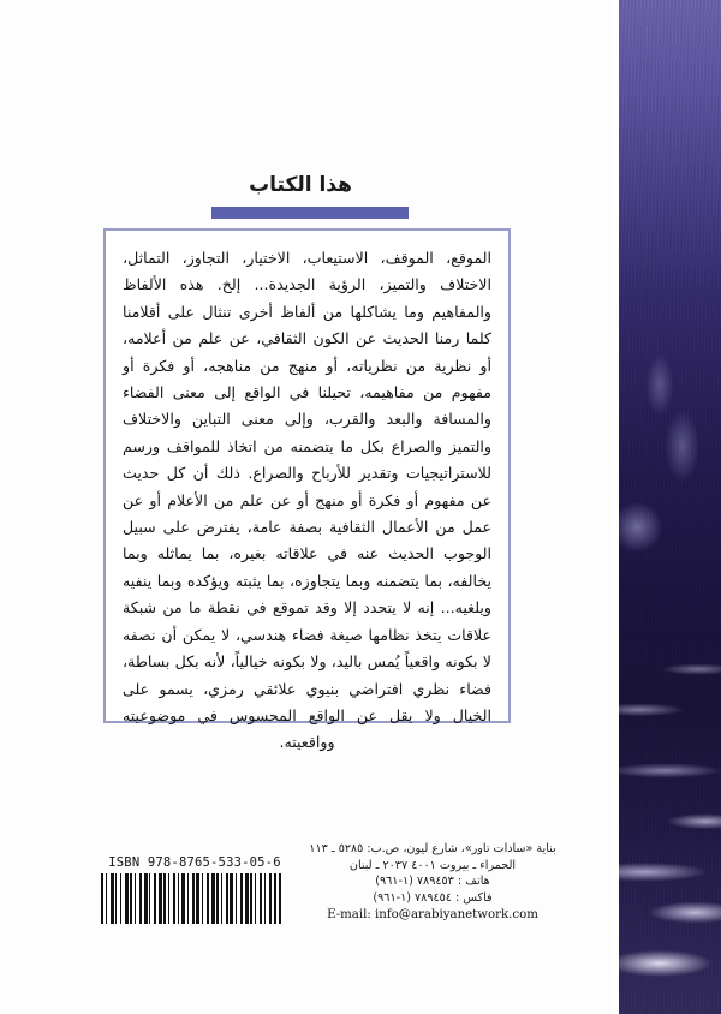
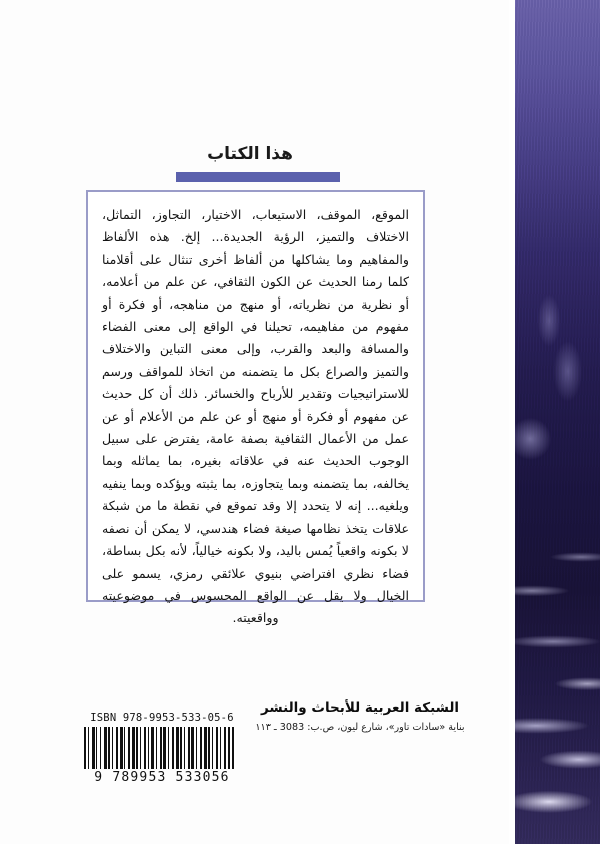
  هذا الكتاب
- الموقع، الموقف، الاستيعاب، الاختيار، التجاوز، التماثل، الاختلاف والتميز، الرؤية الجديدة... إلخ. هذه الألفاظ والمفاهيم وما يشاكلها من ألفاظ أخرى تنثال على أقلامنا كلما رمنا الحديث عن الكون الثقافي، عن علم من أعلامه، أو نظرية من نظرياته، أو منهج من مناهجه، أو فكرة أو مفهوم من مفاهيمه، تحيلنا في الواقع إلى معنى الفضاء والمسافة والبعد والقرب، وإلى معنى التباين والاختلاف والتميز والصراع بكل ما يتضمنه من اتخاذ للمواقف ورسم للاستراتيجيات وتقدير للأرباح والصراع. ذلك أن كل حديث عن مفهوم أو فكرة أو منهج أو عن علم من الأعلام أو عن عمل من الأعمال الثقافية بصفة عامة، يفترض على سبيل الوجوب الحديث عنه في علاقاته بغيره، بما يماثله وبما يخالفه، بما يتضمنه وبما يتجاوزه، بما يثبته ويؤكده وبما ينفيه ويلغيه... إنه لا يتحدد إلا وقد تموقع في نقطة ما من شبكة علاقات يتخذ نظامها صيغة فضاء هندسي، لا يمكن أن نصفه لا بكونه واقعياً يُمس باليد، ولا بكونه خيالياً، لأنه بكل بساطة، فضاء نظري افتراضي بنيوي علائقي رمزي، يسمو على الخيال ولا يقل عن الواقع المحسوس في موضوعيته وواقعيته.
+ الموقع، الموقف، الاستيعاب، الاختيار، التجاوز، التماثل، الاختلاف والتميز، الرؤية الجديدة... إلخ. هذه الألفاظ والمفاهيم وما يشاكلها من ألفاظ أخرى تنثال على أقلامنا كلما رمنا الحديث عن الكون الثقافي، عن علم من أعلامه، أو نظرية من نظرياته، أو منهج من مناهجه، أو فكرة أو مفهوم من مفاهيمه، تحيلنا في الواقع إلى معنى الفضاء والمسافة والبعد والقرب، وإلى معنى التباين والاختلاف والتميز والصراع بكل ما يتضمنه من اتخاذ للمواقف ورسم للاستراتيجيات وتقدير للأرباح والخسائر. ذلك أن كل حديث عن مفهوم أو فكرة أو منهج أو عن علم من الأعلام أو عن عمل من الأعمال الثقافية بصفة عامة، يفترض على سبيل الوجوب الحديث عنه في علاقاته بغيره، بما يماثله وبما يخالفه، بما يتضمنه وبما يتجاوزه، بما يثبته ويؤكده وبما ينفيه ويلغيه... إنه لا يتحدد إلا وقد تموقع في نقطة ما من شبكة علاقات يتخذ نظامها صيغة فضاء هندسي، لا يمكن أن نصفه لا بكونه واقعياً يُمس باليد، ولا بكونه خيالياً، لأنه بكل بساطة، فضاء نظري افتراضي بنيوي علائقي رمزي، يسمو على الخيال ولا يقل عن الواقع المحسوس في موضوعيته وواقعيته.
- ISBN 978-8765-533-05-6
+ ISBN 978-9953-533-05-6
+ 9 789953 533056
+ الشبكة العربية للأبحاث والنشر
- بناية «سادات تاور»، شارع ليون، ص.ب: ٥٢٨٥ ـ ١١٣
+ بناية «سادات تاور»، شارع ليون، ص.ب: 3083 ـ ١١٣
- الحمراء ـ بيروت ٤٠٠١ ٢٠٣٧ ـ لبنان
- هاتف : ٧٨٩٤٥٣ (١-٩٦١)
- فاكس : ٧٨٩٤٥٤ (١-٩٦١)
- E-mail: info@arabiyanetwork.com
